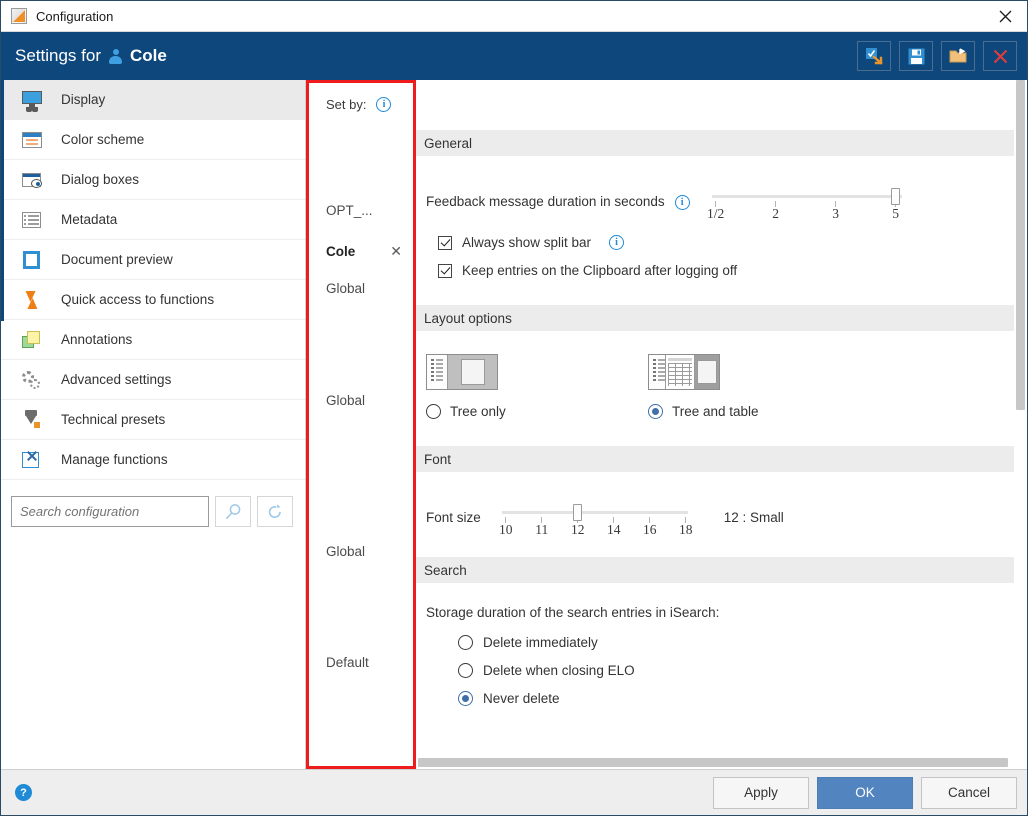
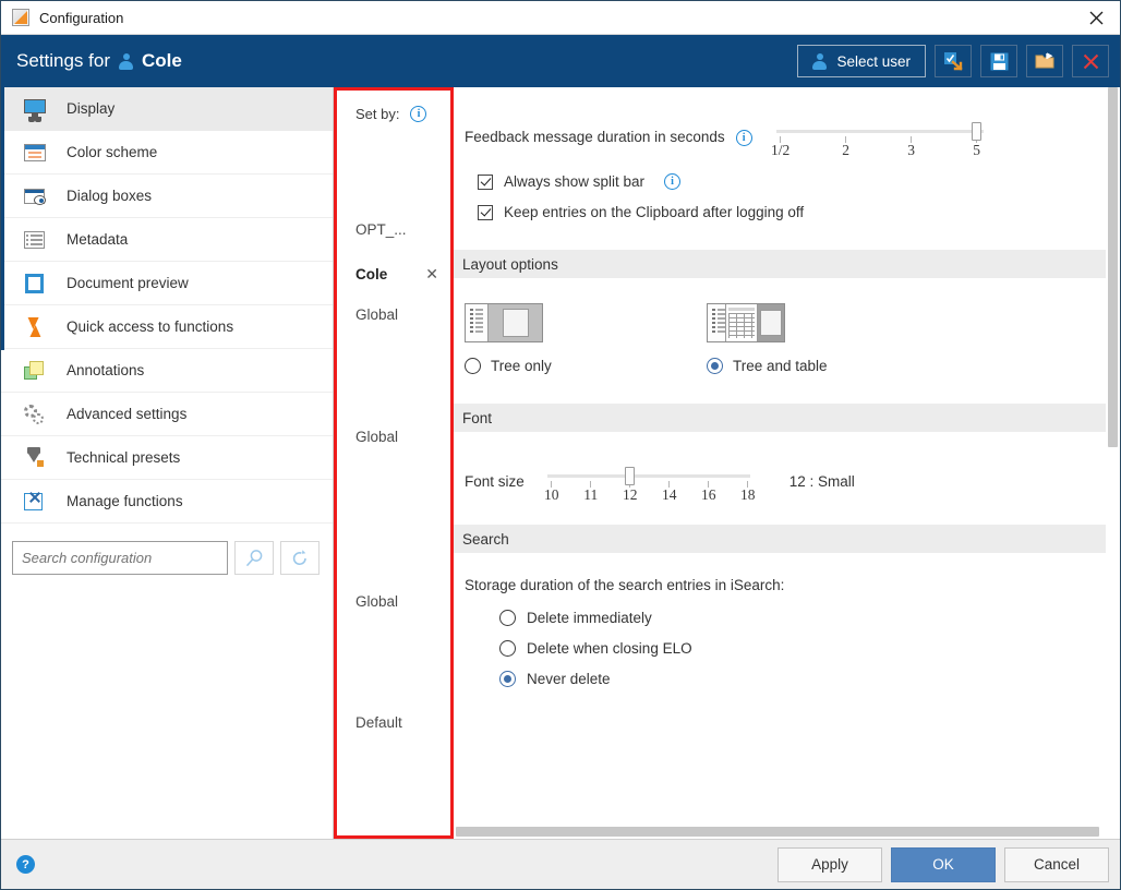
  Configuration
  Settings for
  Cole
+ Select user
  Display
  Color scheme
  Dialog boxes
  Metadata
  Document preview
  Quick access to functions
  Annotations
  Advanced settings
  Technical presets
  Manage functions
  Search configuration
  Set by:
  i
  OPT_...
  Cole
  ✕
  Global
  Global
  Global
  Default
- General
  Feedback message duration in seconds
  i
  1/2
  2
  3
  5
  Always show split bar
  i
  Keep entries on the Clipboard after logging off
  Layout options
  Tree only
  Tree and table
  Font
  Font size
  10
  11
  12
  14
  16
  18
  12 : Small
  Search
  Storage duration of the search entries in iSearch:
  Delete immediately
  Delete when closing ELO
  Never delete
  ?
  Apply
  OK
  Cancel
